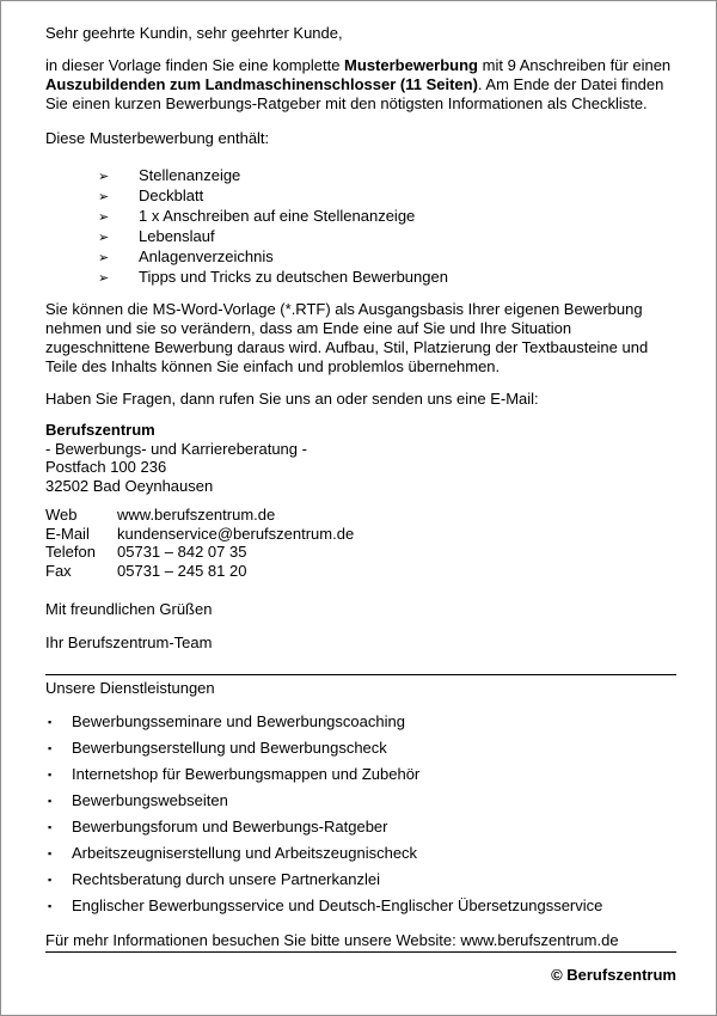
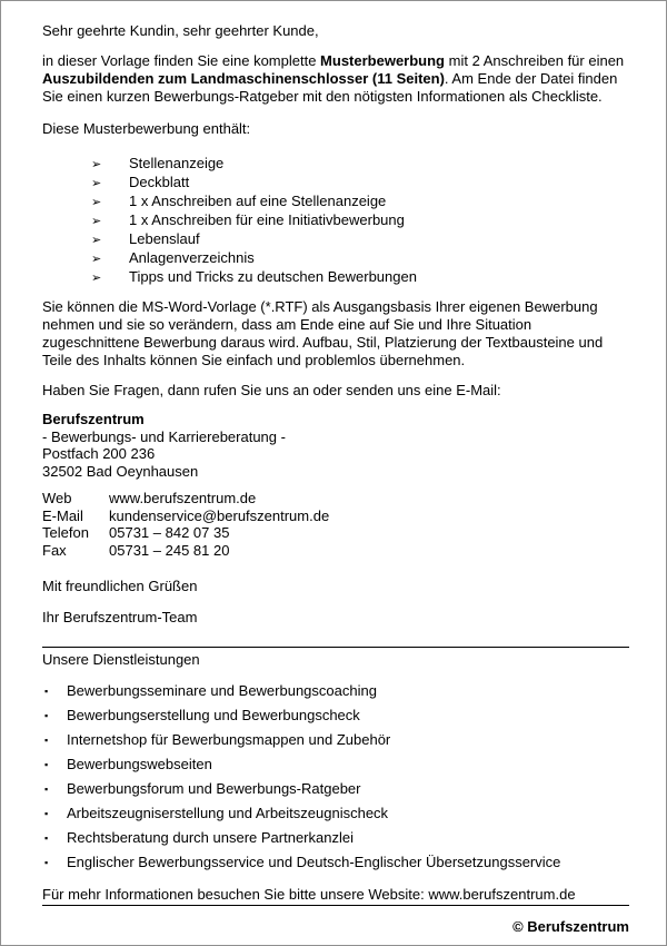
  Sehr geehrte Kundin, sehr geehrter Kunde,
- in dieser Vorlage finden Sie eine komplette Musterbewerbung mit 9 Anschreiben für einen Auszubildenden zum Landmaschinenschlosser (11 Seiten). Am Ende der Datei finden Sie einen kurzen Bewerbungs-Ratgeber mit den nötigsten Informationen als Checkliste.
+ in dieser Vorlage finden Sie eine komplette Musterbewerbung mit 2 Anschreiben für einen Auszubildenden zum Landmaschinenschlosser (11 Seiten). Am Ende der Datei finden Sie einen kurzen Bewerbungs-Ratgeber mit den nötigsten Informationen als Checkliste.
  Diese Musterbewerbung enthält:
  ➢ Stellenanzeige
  ➢ Deckblatt
  ➢ 1 x Anschreiben auf eine Stellenanzeige
+ ➢ 1 x Anschreiben für eine Initiativbewerbung
  ➢ Lebenslauf
  ➢ Anlagenverzeichnis
  ➢ Tipps und Tricks zu deutschen Bewerbungen
  Sie können die MS-Word-Vorlage (*.RTF) als Ausgangsbasis Ihrer eigenen Bewerbung nehmen und sie so verändern, dass am Ende eine auf Sie und Ihre Situation zugeschnittene Bewerbung daraus wird. Aufbau, Stil, Platzierung der Textbausteine und Teile des Inhalts können Sie einfach und problemlos übernehmen.
  Haben Sie Fragen, dann rufen Sie uns an oder senden uns eine E-Mail:
  Berufszentrum
  - Bewerbungs- und Karriereberatung -
- Postfach 100 236
+ Postfach 200 236
  32502 Bad Oeynhausen
  Web	www.berufszentrum.de
  E-Mail	kundenservice@berufszentrum.de
  Telefon	05731 – 842 07 35
  Fax	05731 – 245 81 20
  Mit freundlichen Grüßen
  Ihr Berufszentrum-Team
  Unsere Dienstleistungen
  ▪ Bewerbungsseminare und Bewerbungscoaching
  ▪ Bewerbungserstellung und Bewerbungscheck
  ▪ Internetshop für Bewerbungsmappen und Zubehör
  ▪ Bewerbungswebseiten
  ▪ Bewerbungsforum und Bewerbungs-Ratgeber
  ▪ Arbeitszeugniserstellung und Arbeitszeugnischeck
  ▪ Rechtsberatung durch unsere Partnerkanzlei
  ▪ Englischer Bewerbungsservice und Deutsch-Englischer Übersetzungsservice
  Für mehr Informationen besuchen Sie bitte unsere Website: www.berufszentrum.de
  © Berufszentrum
